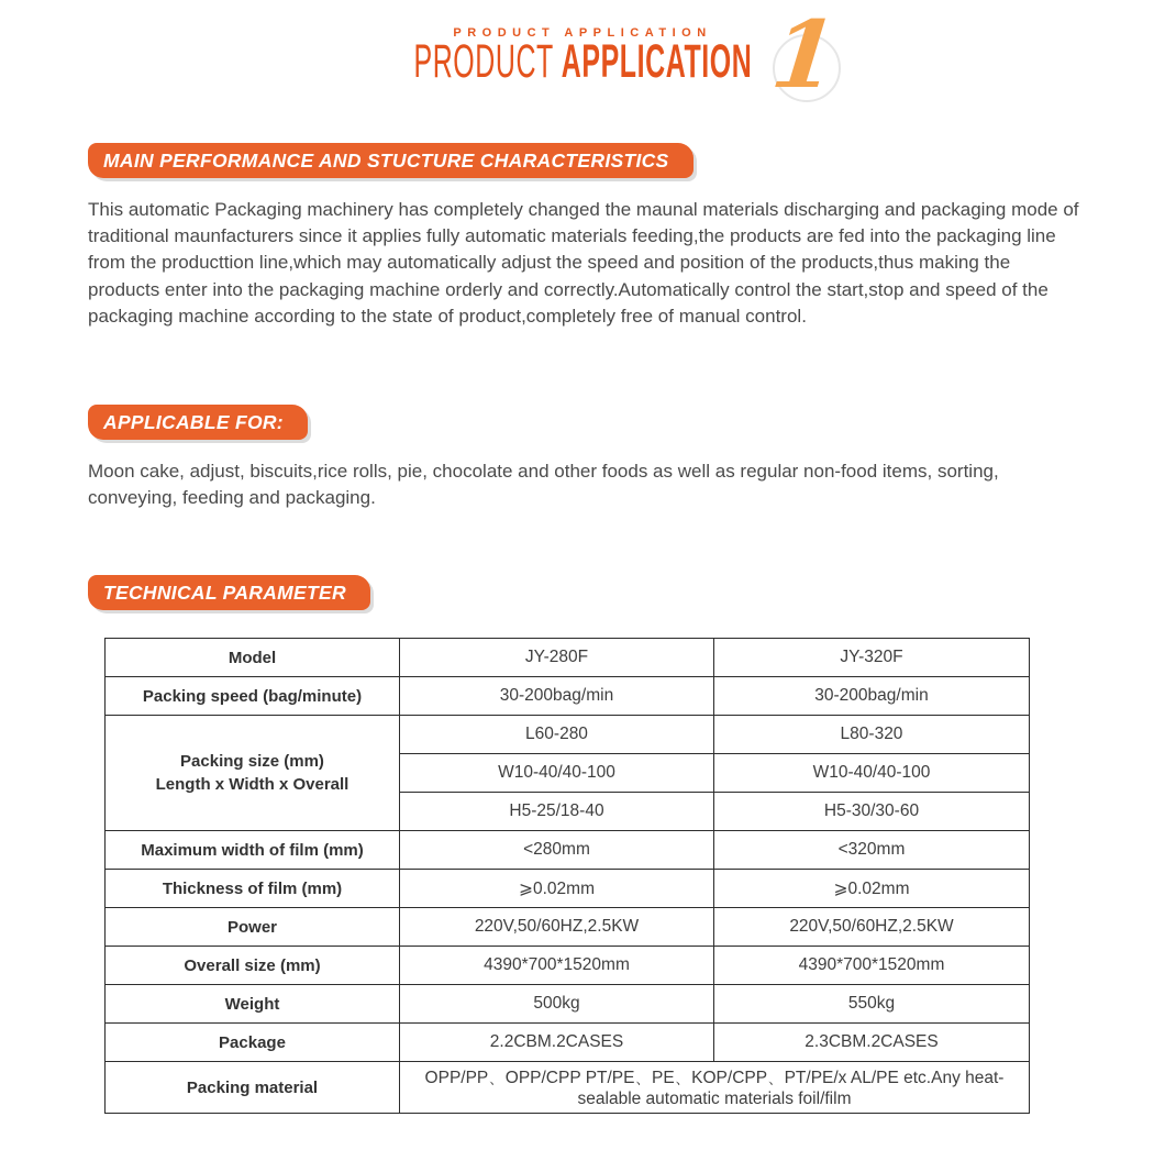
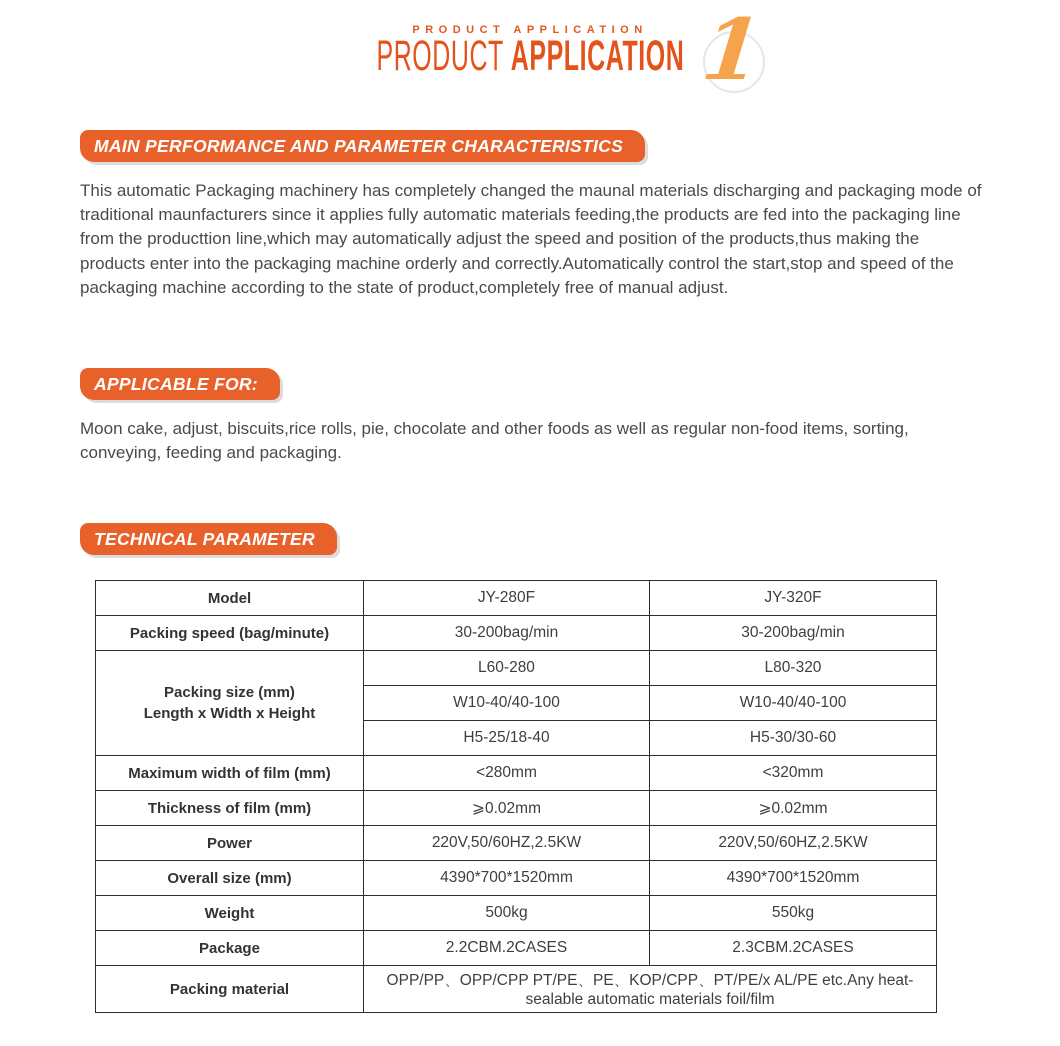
  PRODUCT APPLICATION
  PRODUCT APPLICATION
- MAIN PERFORMANCE AND STUCTURE CHARACTERISTICS
+ MAIN PERFORMANCE AND PARAMETER CHARACTERISTICS
- This automatic Packaging machinery has completely changed the maunal materials discharging and packaging mode of traditional maunfacturers since it applies fully automatic materials feeding,the products are fed into the packaging line from the producttion line,which may automatically adjust the speed and position of the products,thus making the products enter into the packaging machine orderly and correctly.Automatically control the start,stop and speed of the packaging machine according to the state of product,completely free of manual control.
+ This automatic Packaging machinery has completely changed the maunal materials discharging and packaging mode of traditional maunfacturers since it applies fully automatic materials feeding,the products are fed into the packaging line from the producttion line,which may automatically adjust the speed and position of the products,thus making the products enter into the packaging machine orderly and correctly.Automatically control the start,stop and speed of the packaging machine according to the state of product,completely free of manual adjust.
  APPLICABLE FOR:
  Moon cake, adjust, biscuits,rice rolls, pie, chocolate and other foods as well as regular non-food items, sorting, conveying, feeding and packaging.
  TECHNICAL PARAMETER
  Model	JY-280F	JY-320F
  Packing speed (bag/minute)	30-200bag/min	30-200bag/min
- Packing size (mm) Length x Width x Overall	L60-280	L80-320
+ Packing size (mm) Length x Width x Height	L60-280	L80-320
  W10-40/40-100	W10-40/40-100
  H5-25/18-40	H5-30/30-60
  Maximum width of film (mm)	<280mm	<320mm
  Thickness of film (mm)	⩾0.02mm	⩾0.02mm
  Power	220V,50/60HZ,2.5KW	220V,50/60HZ,2.5KW
  Overall size (mm)	4390*700*1520mm	4390*700*1520mm
  Weight	500kg	550kg
  Package	2.2CBM.2CASES	2.3CBM.2CASES
  Packing material	OPP/PP、OPP/CPP PT/PE、PE、KOP/CPP、PT/PE/x AL/PE etc.Any heat-sealable automatic materials foil/film
